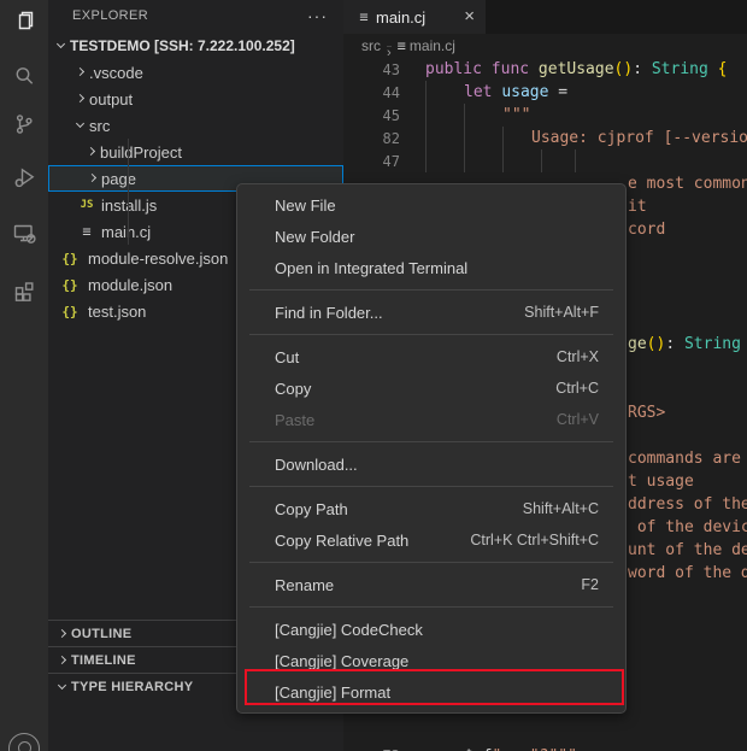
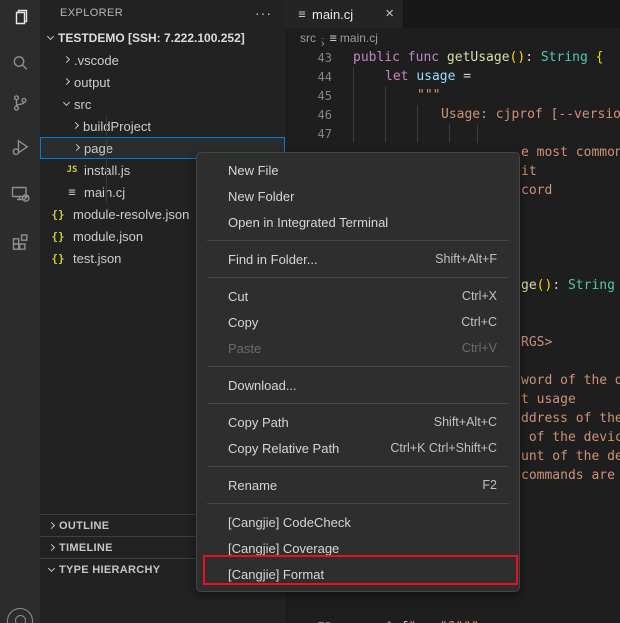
  EXPLORER
  ···
  TESTDEMO [SSH: 7.222.100.252]
  .vscode
  output
  src
  builProject
  page
  JS
  install.js
  ≡
  main.cj
  {}
  module-resolve.json
  {}
  module.json
  {}
  test.json
  OUTLINE
  TIMELINE
  TYPE HIERARCHY
  ≡
  main.cj
  ×
  src
  ›
  ≡
  main.cj
  43
  public func getUsage(): String {
  44
  let usage =
  45
  """
- 82
+ 46
  Usage: cjprof [--versio
  47
  e most common
  it
  cord
  ge(): String
  RGS>
- commands are
+ word of the d
  t usage
  ddress of the
  of the devic
  unt of the de
- word of the d
+ commands are
  New File
  New Folder
  Open in Integrated Terminal
  Find in Folder...
  Shift+Alt+F
  Cut
  Ctrl+X
  Copy
  Ctrl+C
  Paste
  Ctrl+V
  Download...
  Copy Path
  Shift+Alt+C
  Copy Relative Path
  Ctrl+K Ctrl+Shift+C
  Rename
  F2
  [Cangjie] CodeCheck
  [Cangjie] Coverage
  [Cangjie] Format
